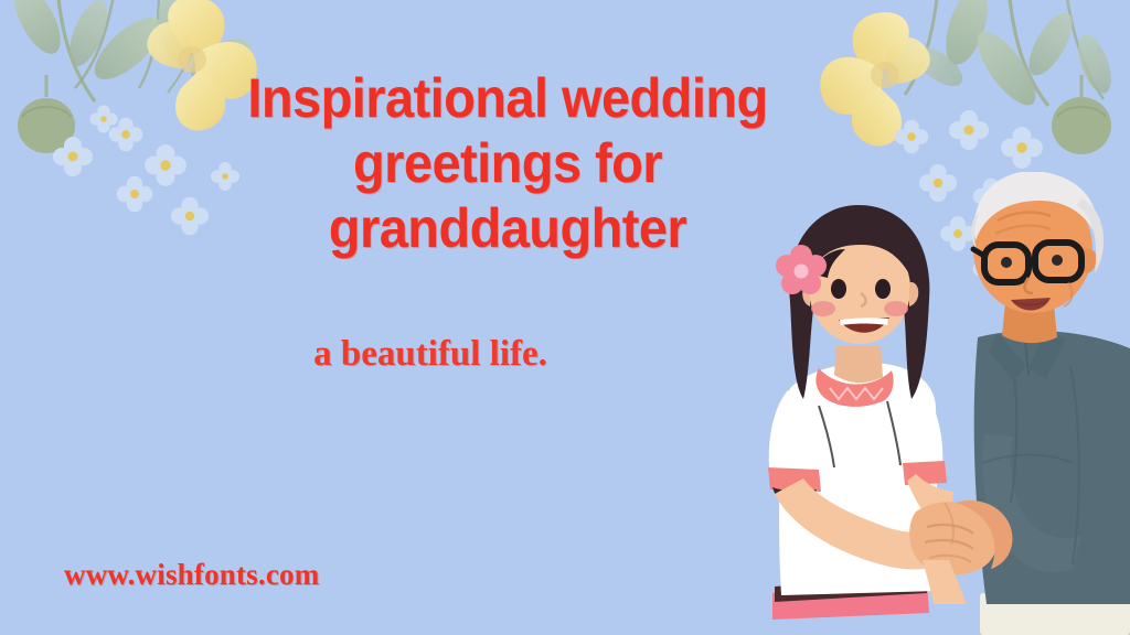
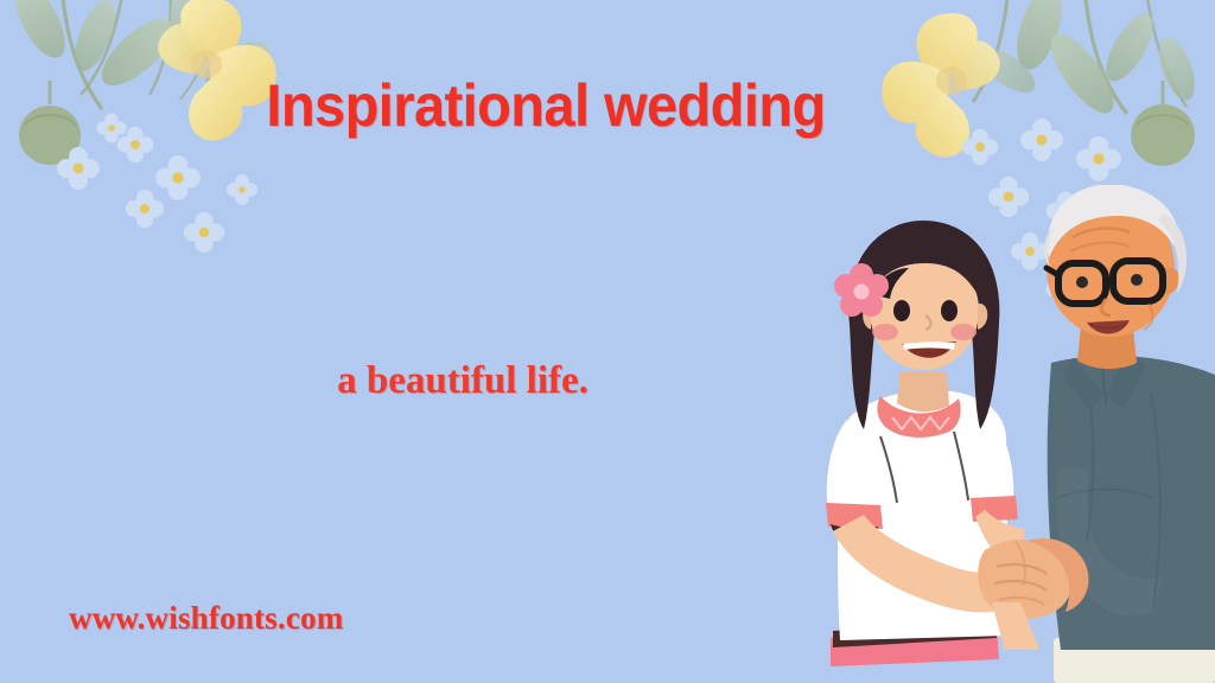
  Inspirational wedding
- greetings for
- granddaughter
  a beautiful life.
  www.wishfonts.com
